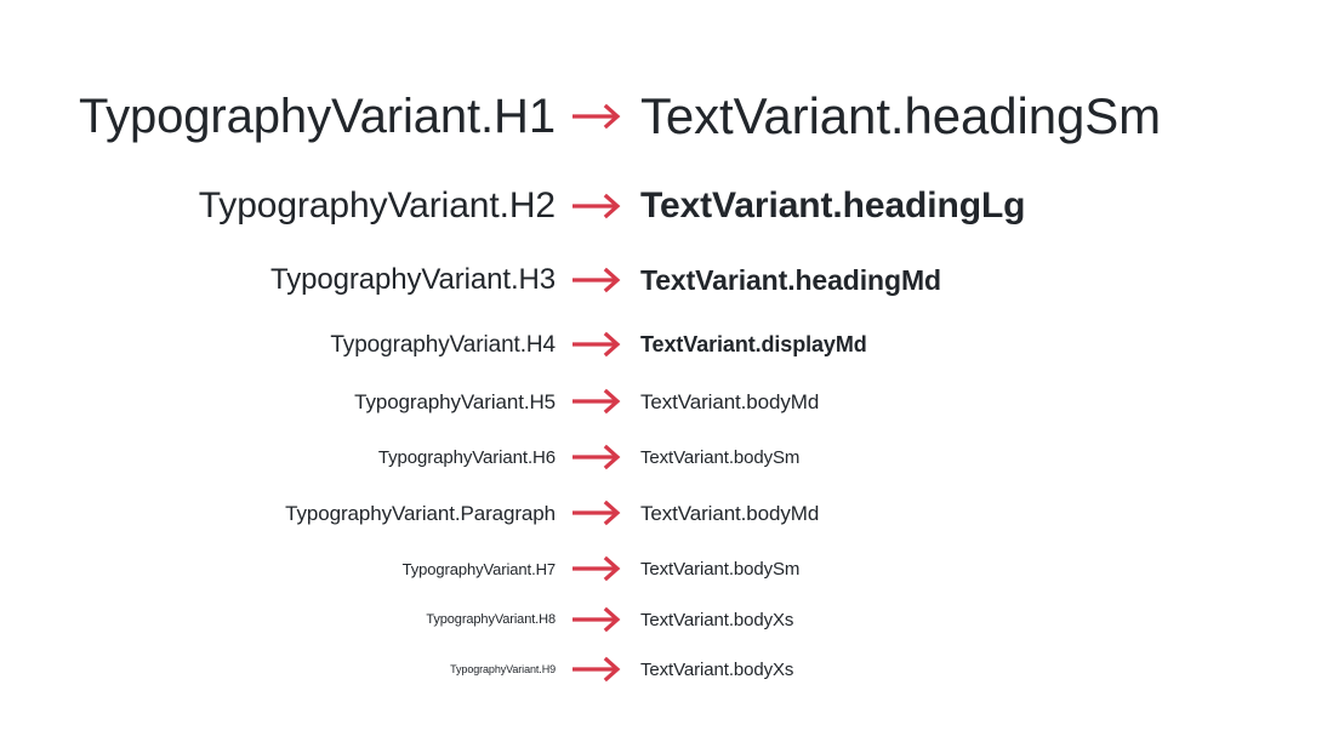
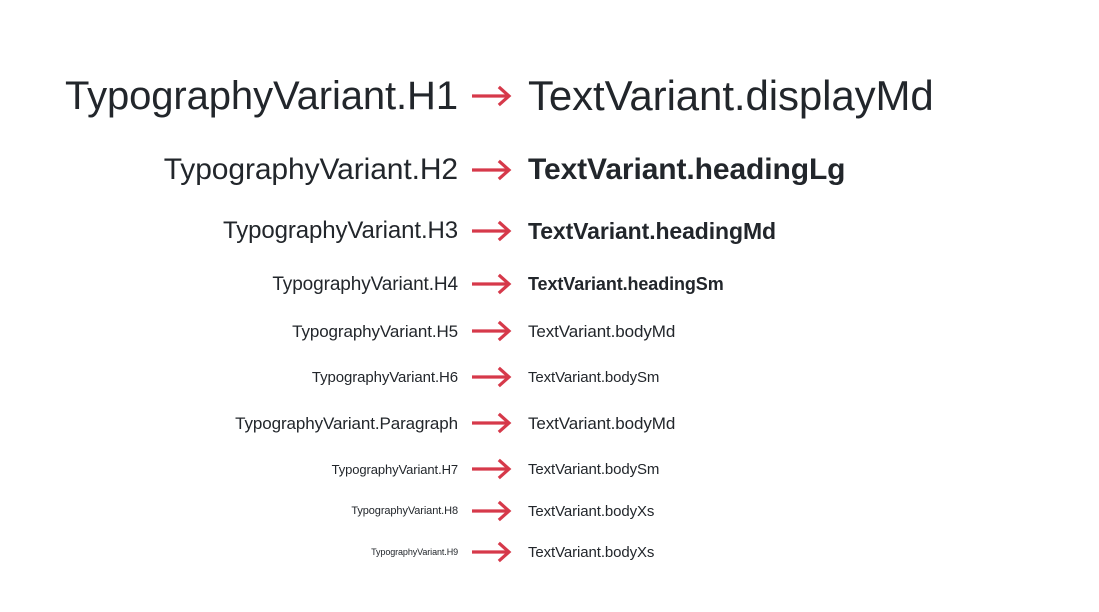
  TypographyVariant.H1
- TextVariant.headingSm
+ TextVariant.displayMd
  TypographyVariant.H2
  TextVariant.headingLg
  TypographyVariant.H3
  TextVariant.headingMd
  TypographyVariant.H4
- TextVariant.displayMd
+ TextVariant.headingSm
  TypographyVariant.H5
  TextVariant.bodyMd
  TypographyVariant.H6
  TextVariant.bodySm
  TypographyVariant.Paragraph
  TextVariant.bodyMd
  TypographyVariant.H7
  TextVariant.bodySm
  TypographyVariant.H8
  TextVariant.bodyXs
  TypographyVariant.H9
  TextVariant.bodyXs
